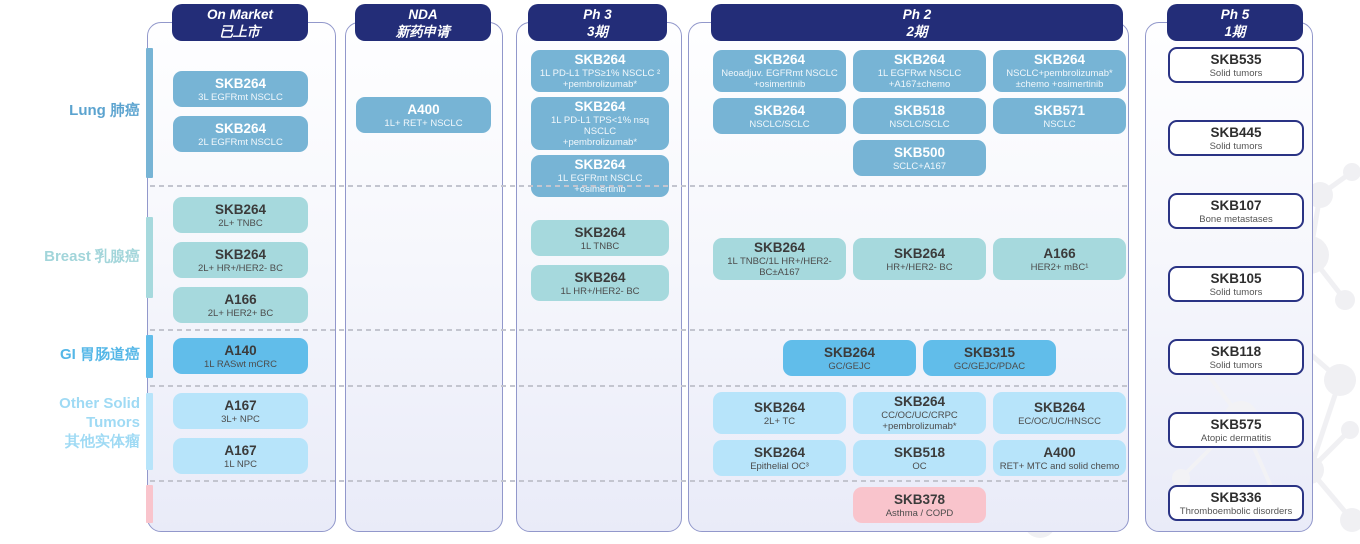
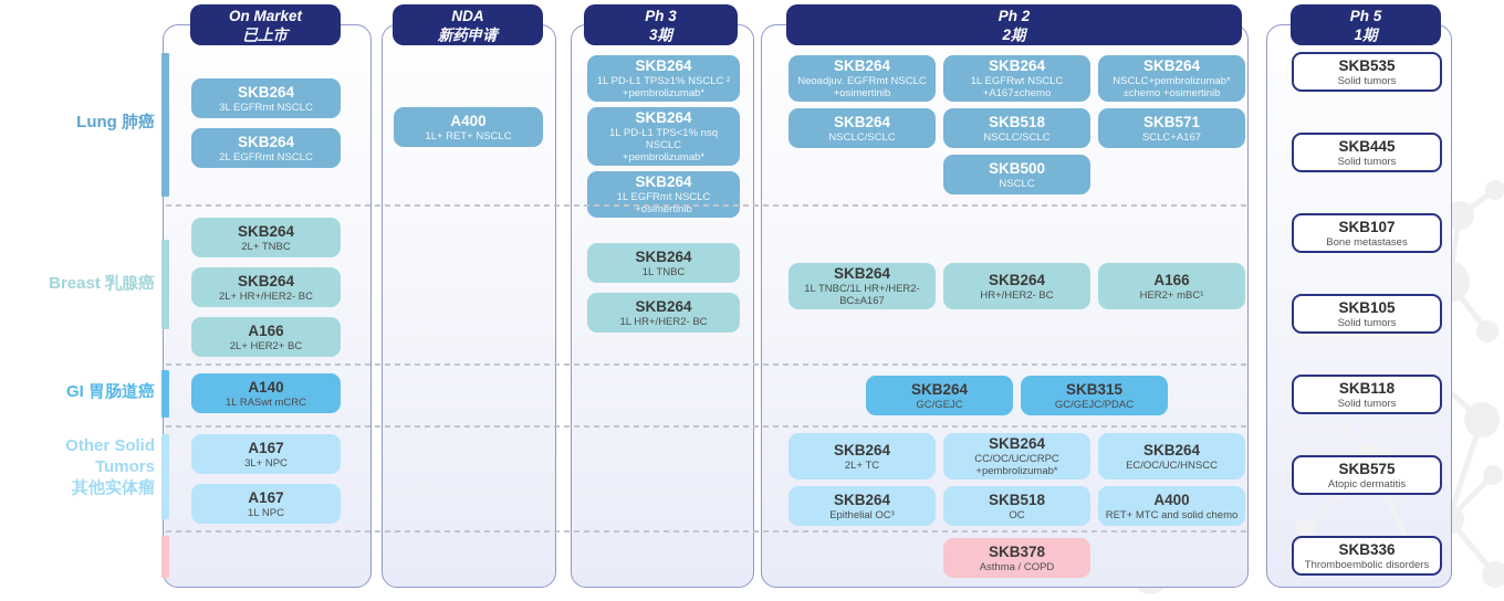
  SKB264
  3L EGFRmt NSCLC
  SKB264
  2L EGFRmt NSCLC
  SKB264
  2L+ TNBC
  SKB264
  2L+ HR+/HER2- BC
  A166
  2L+ HER2+ BC
  A140
  1L RASwt mCRC
  A167
  3L+ NPC
  A167
  1L NPC
  A400
  1L+ RET+ NSCLC
  SKB264
  1L PD-L1 TPS≥1% NSCLC ²
  +pembrolizumab*
  SKB264
  1L PD-L1 TPS<1% nsq NSCLC
  +pembrolizumab*
  SKB264
  1L EGFRmt NSCLC
  +osimertinib
  SKB264
  1L TNBC
  SKB264
  1L HR+/HER2- BC
  SKB264
  Neoadjuv. EGFRmt NSCLC
  +osimertinib
  SKB264
  1L EGFRwt NSCLC
  +A167±chemo
  SKB264
  NSCLC+pembrolizumab*
  ±chemo +osimertinib
  SKB264
  NSCLC/SCLC
  SKB518
  NSCLC/SCLC
  SKB571
- NSCLC
+ SCLC+A167
  SKB500
- SCLC+A167
+ NSCLC
  SKB264
  1L TNBC/1L HR+/HER2-
  BC±A167
  SKB264
  HR+/HER2- BC
  A166
  HER2+ mBC¹
  SKB264
  GC/GEJC
  SKB315
  GC/GEJC/PDAC
  SKB264
  2L+ TC
  SKB264
  CC/OC/UC/CRPC
  +pembrolizumab*
  SKB264
  EC/OC/UC/HNSCC
  SKB264
  Epithelial OC³
  SKB518
  OC
  A400
  RET+ MTC and solid chemo
  SKB378
  Asthma / COPD
  SKB535
  Solid tumors
  SKB445
  Solid tumors
  SKB107
  Bone metastases
  SKB105
  Solid tumors
  SKB118
  Solid tumors
  SKB575
  Atopic dermatitis
  SKB336
  Thromboembolic disorders
  Lung 肺癌
  Breast 乳腺癌
  GI 胃肠道癌
  Other Solid Tumors
  其他实体瘤
  On Market
  已上市
  NDA
  新药申请
  Ph 3
  3期
  Ph 2
  2期
  Ph 5
  1期
